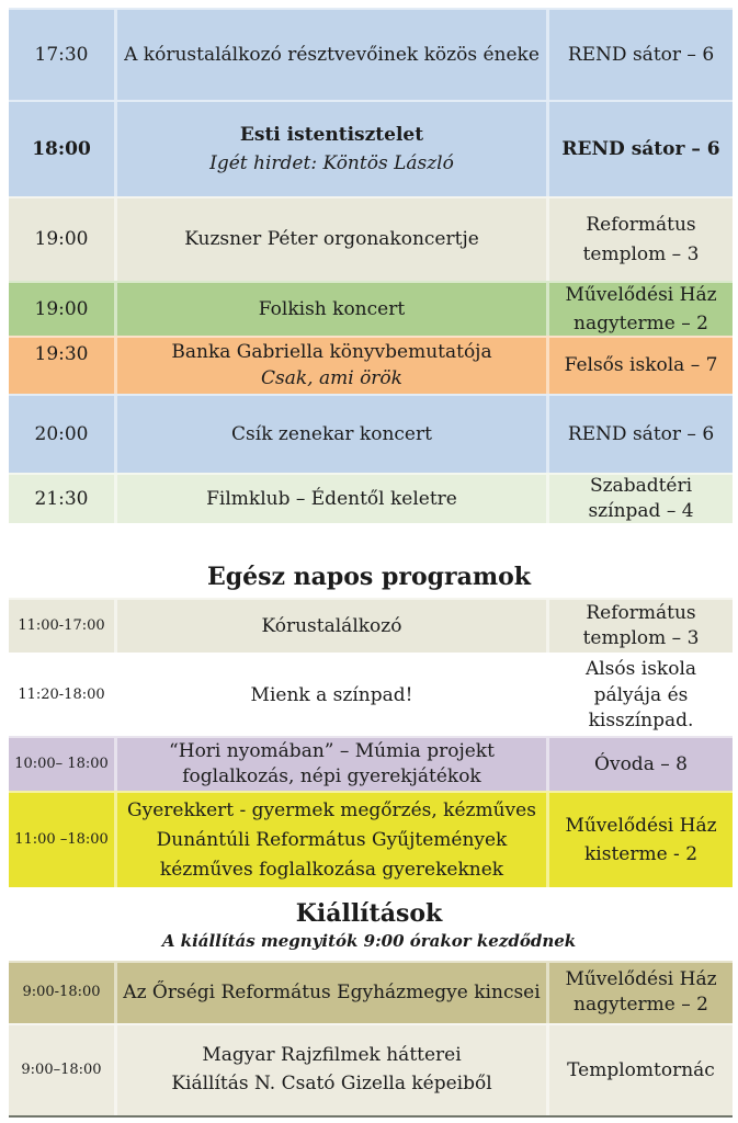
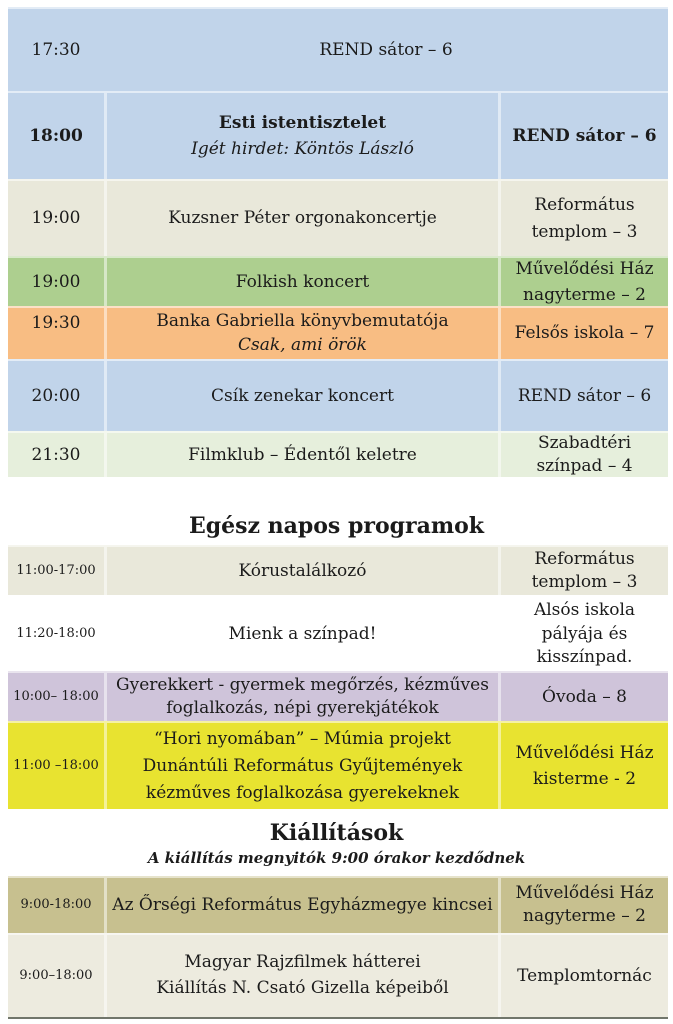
  17:30
- A kórustalálkozó résztvevőinek közös éneke
  REND sátor – 6
  18:00
  Esti istentisztelet
  Igét hirdet: Köntös László
  REND sátor – 6
  19:00
  Kuzsner Péter orgonakoncertje
  Református
  templom – 3
  19:00
  Folkish koncert
  Művelődési Ház
  nagyterme – 2
  19:30
  Banka Gabriella könyvbemutatója
  Csak, ami örök
  Felsős iskola – 7
  20:00
  Csík zenekar koncert
  REND sátor – 6
  21:30
  Filmklub – Édentől keletre
  Szabadtéri
  színpad – 4
  Egész napos programok
  11:00-17:00
  Kórustalálkozó
  Református
  templom – 3
  11:20-18:00
  Mienk a színpad!
  Alsós iskola
  pályája és
  kisszínpad.
  10:00– 18:00
- “Hori nyomában” – Múmia projekt
+ Gyerekkert - gyermek megőrzés, kézműves
  foglalkozás, népi gyerekjátékok
  Óvoda – 8
  11:00 –18:00
- Gyerekkert - gyermek megőrzés, kézműves
+ “Hori nyomában” – Múmia projekt
  Dunántúli Református Gyűjtemények
  kézműves foglalkozása gyerekeknek
  Művelődési Ház
  kisterme - 2
  Kiállítások
  A kiállítás megnyitók 9:00 órakor kezdődnek
  9:00-18:00
  Az Őrségi Református Egyházmegye kincsei
  Művelődési Ház
  nagyterme – 2
  9:00–18:00
  Magyar Rajzfilmek hátterei
  Kiállítás N. Csató Gizella képeiből
  Templomtornác
